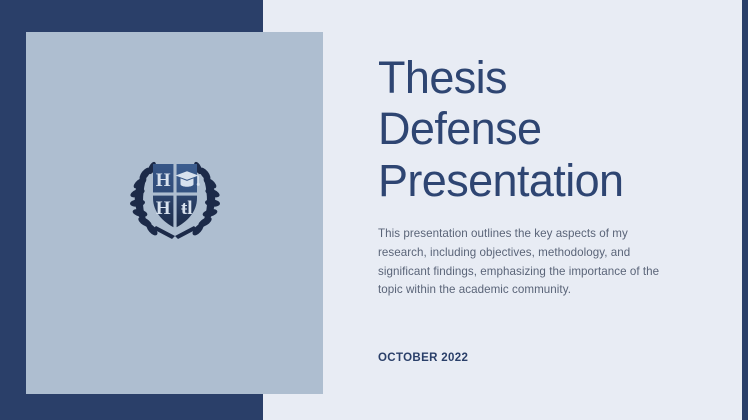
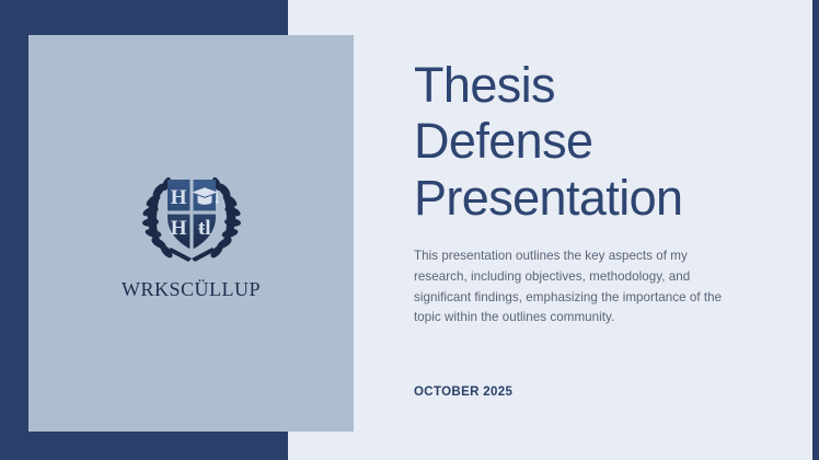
  H
  H
  ŧl
+ wrkscüllup
  Thesis
  Defense
  Presentation
- This presentation outlines the key aspects of my research, including objectives, methodology, and significant findings, emphasizing the importance of the topic within the academic community.
+ This presentation outlines the key aspects of my research, including objectives, methodology, and significant findings, emphasizing the importance of the topic within the outlines community.
- OCTOBER 2022
+ OCTOBER 2025
